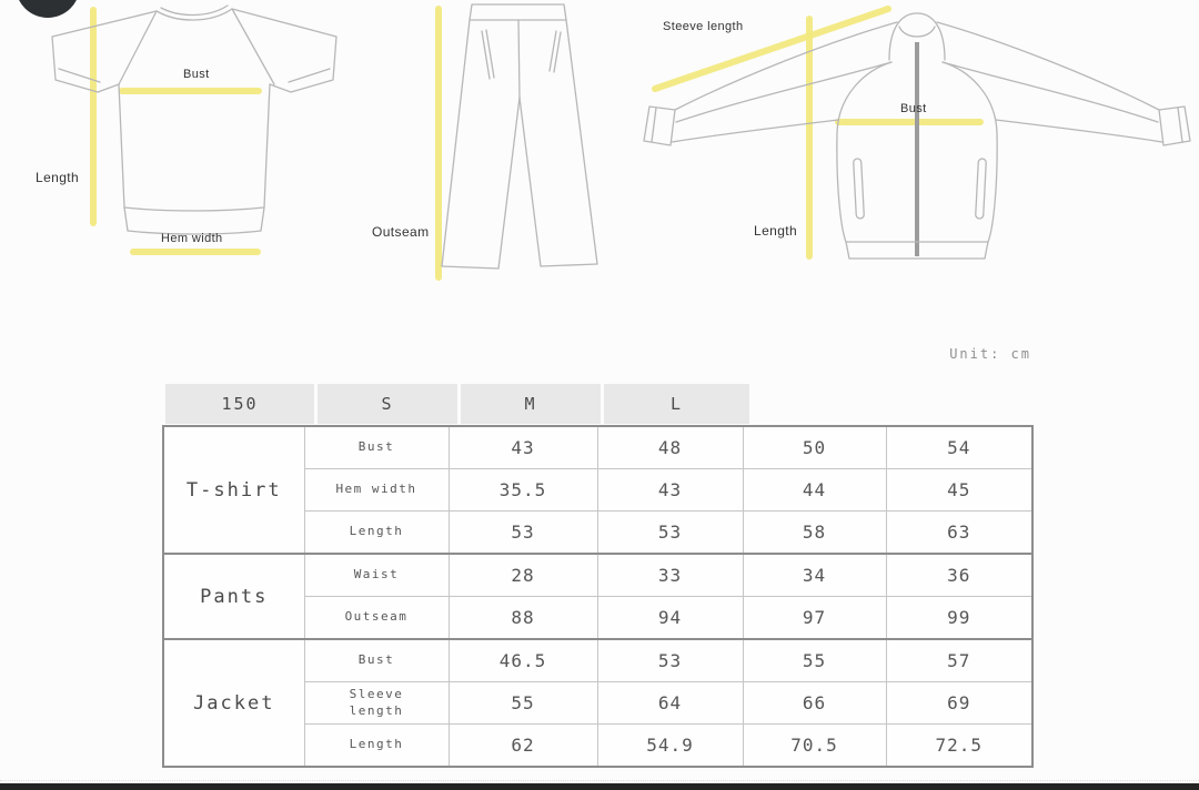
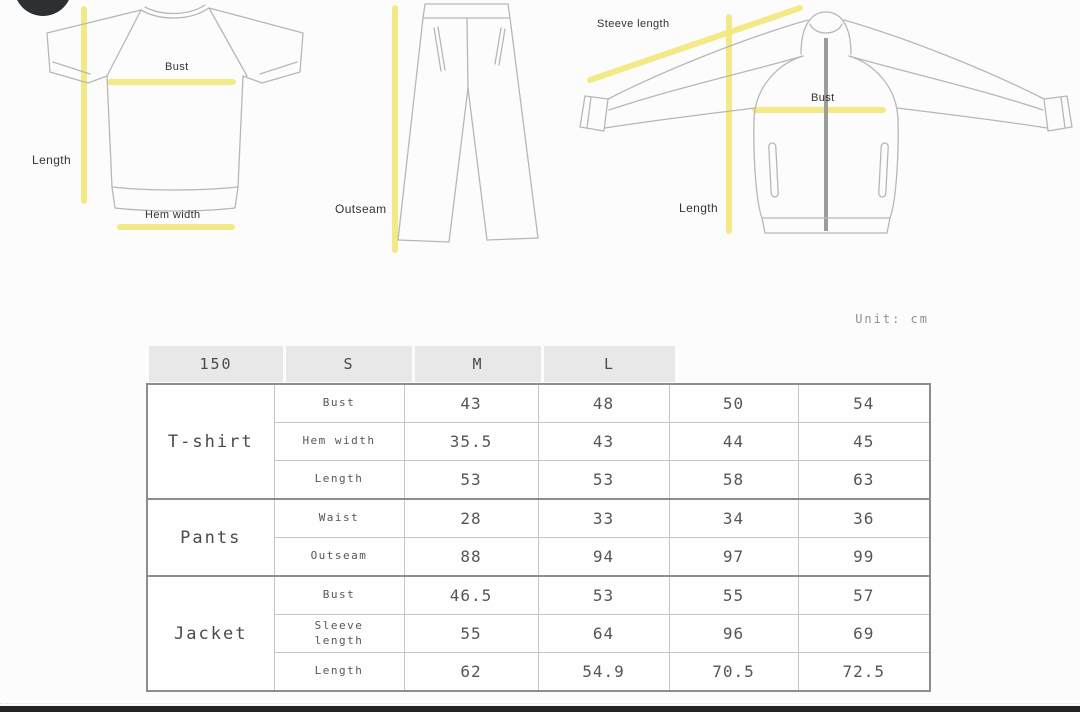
  Bust
  Length
  Hem width
  Outseam
  Steeve length
  Bust
  Length
  Unit: cm
  150
  S
  M
  L
  T-shirt	Bust	43	48	50	54
  Hem width	35.5	43	44	45
  Length	53	53	58	63
  Pants	Waist	28	33	34	36
  Outseam	88	94	97	99
  Jacket	Bust	46.5	53	55	57
- Sleeve length	55	64	66	69
+ Sleeve length	55	64	96	69
  Length	62	54.9	70.5	72.5
